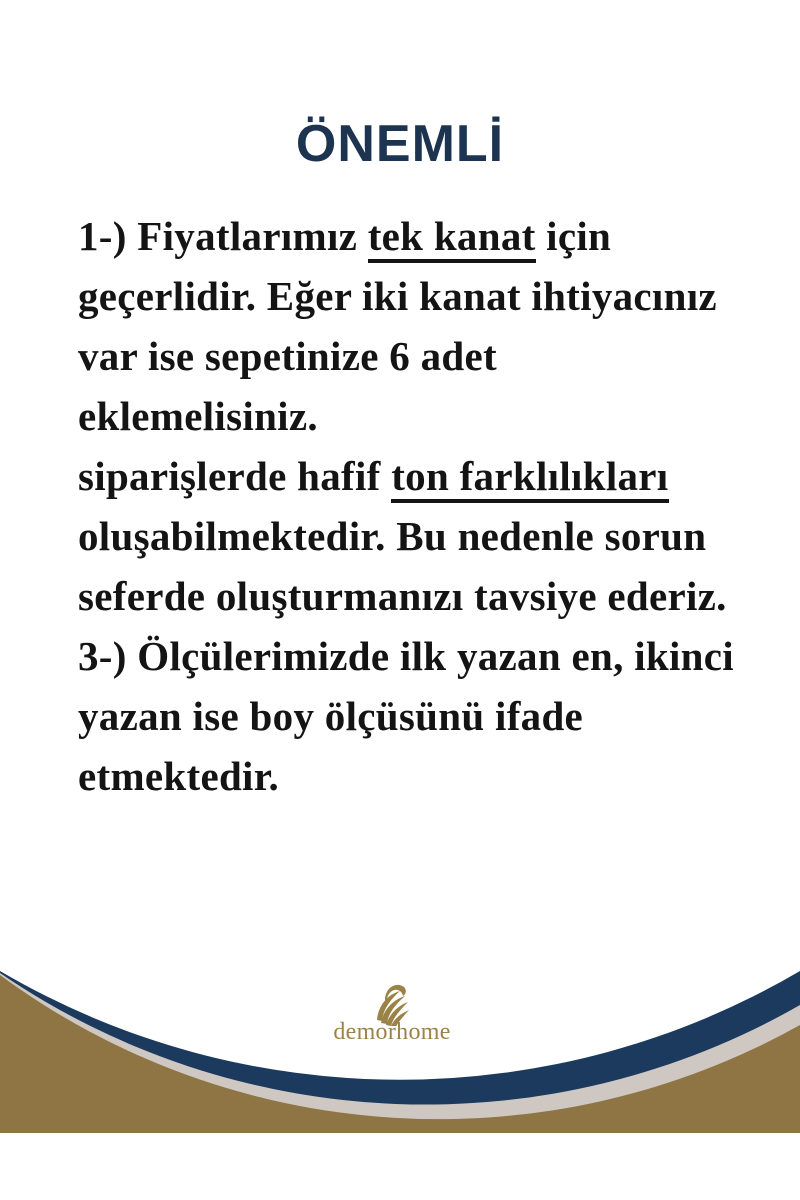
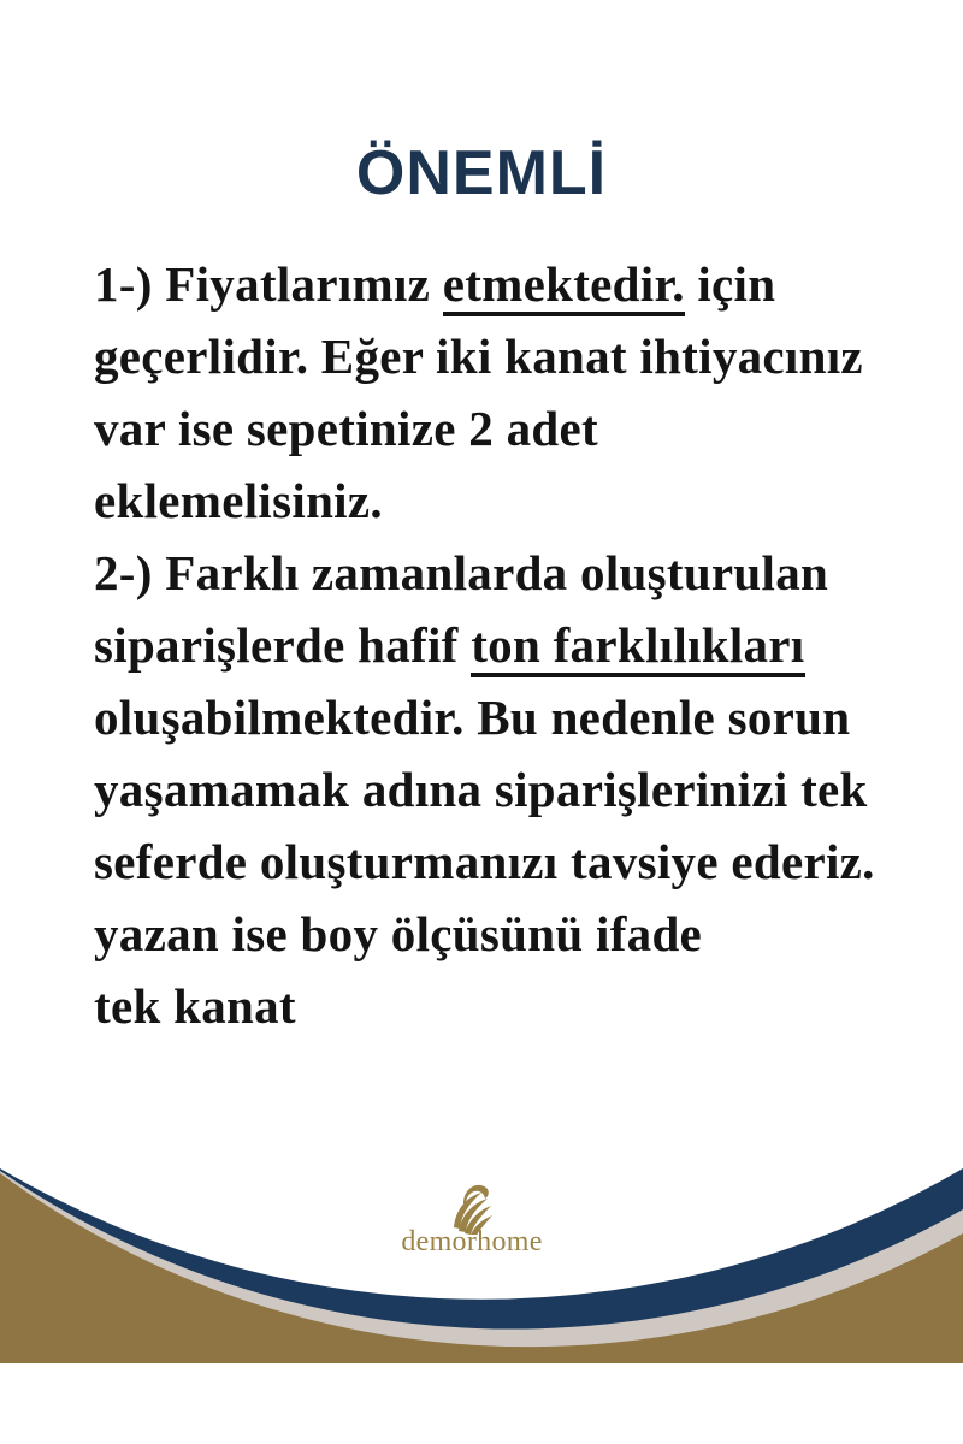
  ÖNEMLİ
- 1-) Fiyatlarımız tek kanat için
+ 1-) Fiyatlarımız etmektedir. için
  geçerlidir. Eğer iki kanat ihtiyacınız
- var ise sepetinize 6 adet
+ var ise sepetinize 2 adet
  eklemelisiniz.
+ 2-) Farklı zamanlarda oluşturulan
  siparişlerde hafif ton farklılıkları
  oluşabilmektedir. Bu nedenle sorun
+ yaşamamak adına siparişlerinizi tek
  seferde oluşturmanızı tavsiye ederiz.
- 3-) Ölçülerimizde ilk yazan en, ikinci
  yazan ise boy ölçüsünü ifade
- etmektedir.
+ tek kanat
  demorhome
